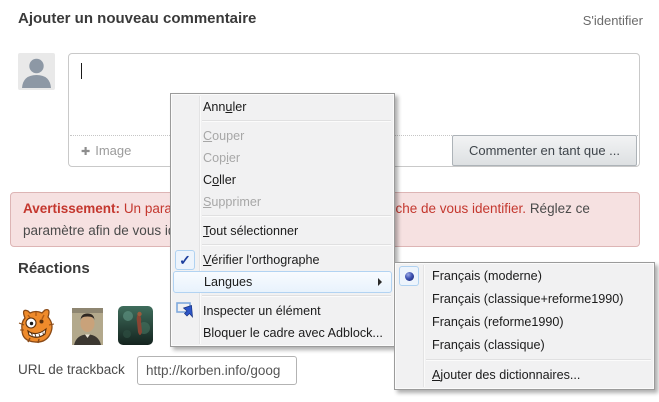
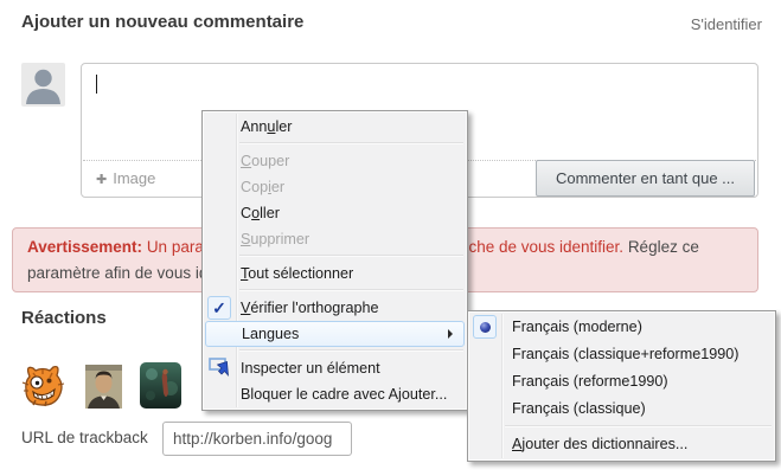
  Ajouter un nouveau commentaire
  S'identifier
  ✚ Image
  Commenter en tant que ...
  Réactions
  URL de trackback
  http://korben.info/goog
  Annuler
  Couper
  Copier
  Coller
  Supprimer
  Tout sélectionner
  ✓
  Vérifier l'orthographe
  Langues
  Inspecter un élément
- Bloquer le cadre avec Adblock...
+ Bloquer le cadre avec Ajouter...
  Français (moderne)
  Français (classique+reforme1990)
  Français (reforme1990)
  Français (classique)
  Ajouter des dictionnaires...
